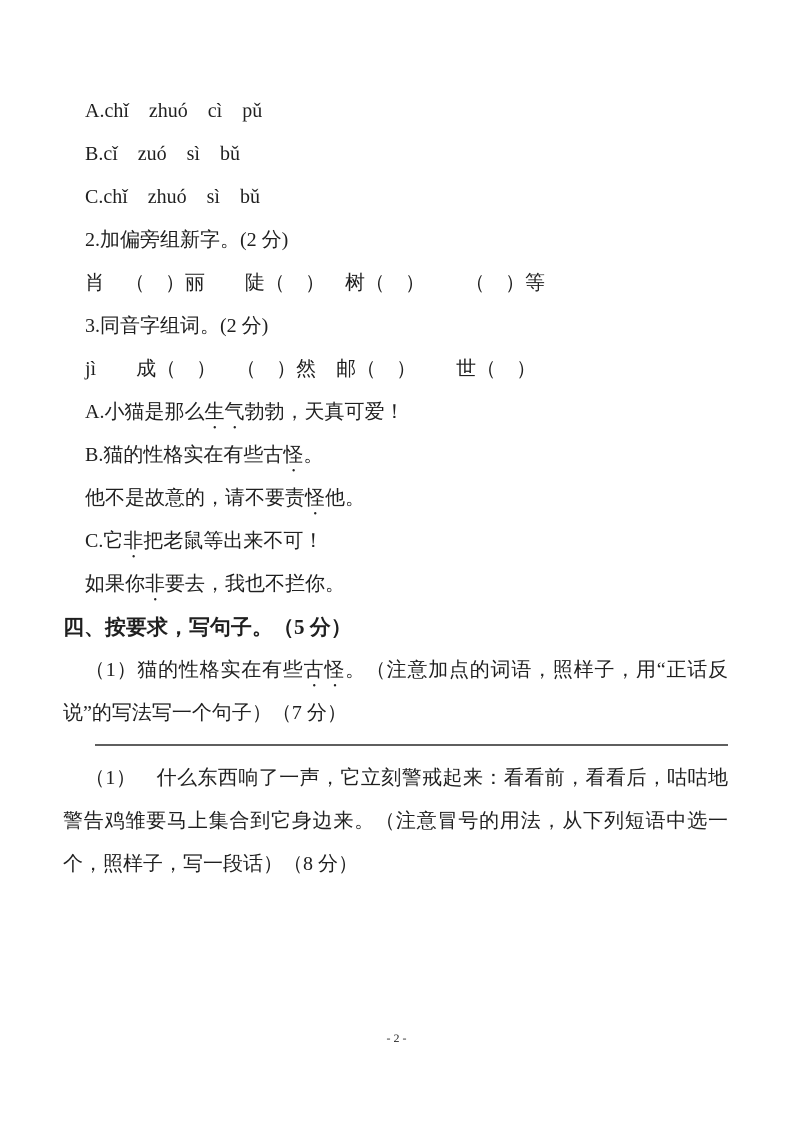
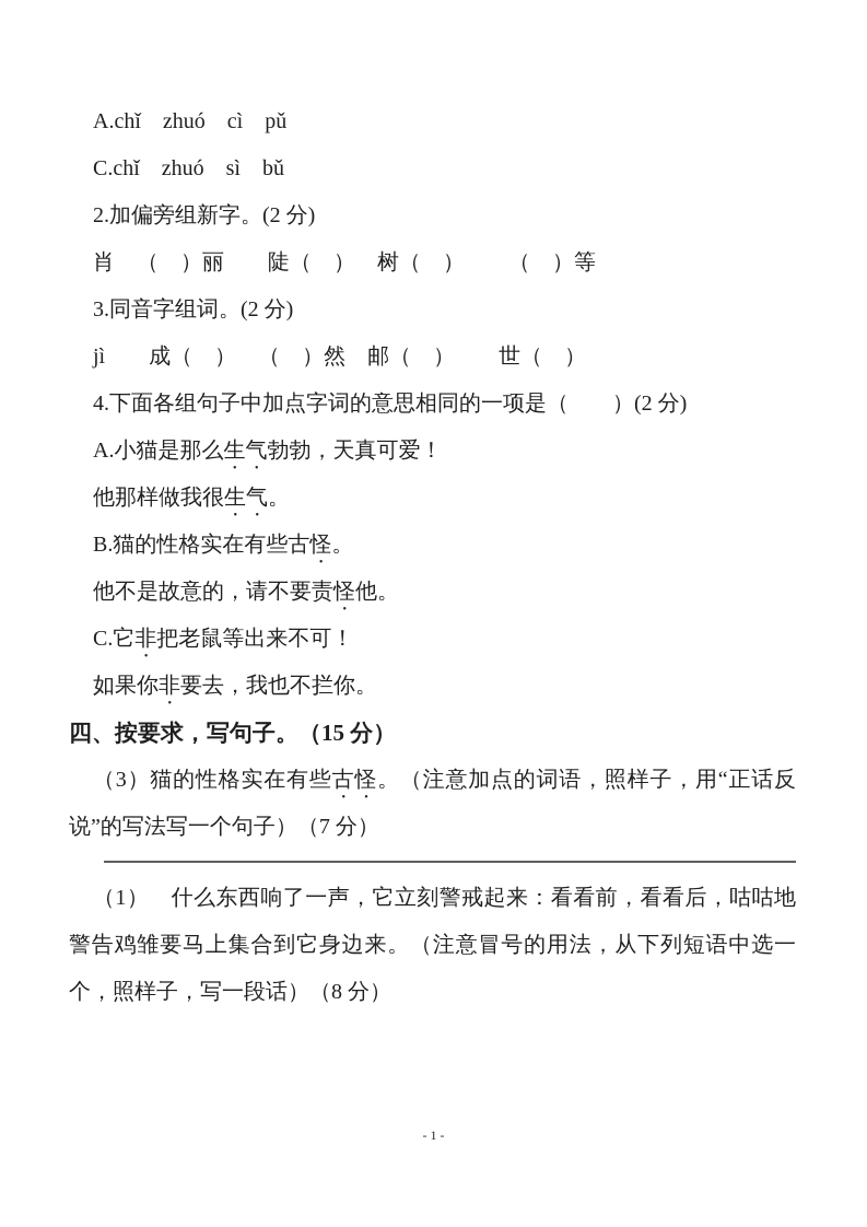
  A.chǐ zhuó cì pǔ
- B.cǐ zuó sì bǔ
  C.chǐ zhuó sì bǔ
  2.加偏旁组新字。(2 分)
  肖 （ ）丽 陡（ ） 树（ ） （ ）等
  3.同音字组词。(2 分)
  jì 成（ ） （ ）然 邮（ ） 世（ ）
+ 4.下面各组句子中加点字词的意思相同的一项是（ ）(2 分)
  A.小猫是那么生气勃勃，天真可爱！
+ 他那样做我很生气。
  B.猫的性格实在有些古怪。
  他不是故意的，请不要责怪他。
  C.它非把老鼠等出来不可！
  如果你非要去，我也不拦你。
- 四、按要求，写句子。（5 分）
+ 四、按要求，写句子。（15 分）
- （1）猫的性格实在有些古怪。（注意加点的词语，照样子，用“正话反说”的写法写一个句子）（7 分）
+ （3）猫的性格实在有些古怪。（注意加点的词语，照样子，用“正话反说”的写法写一个句子）（7 分）
  （1） 什么东西响了一声，它立刻警戒起来：看看前，看看后，咕咕地警告鸡雏要马上集合到它身边来。（注意冒号的用法，从下列短语中选一个，照样子，写一段话）（8 分）
- - 2 -
+ - 1 -
